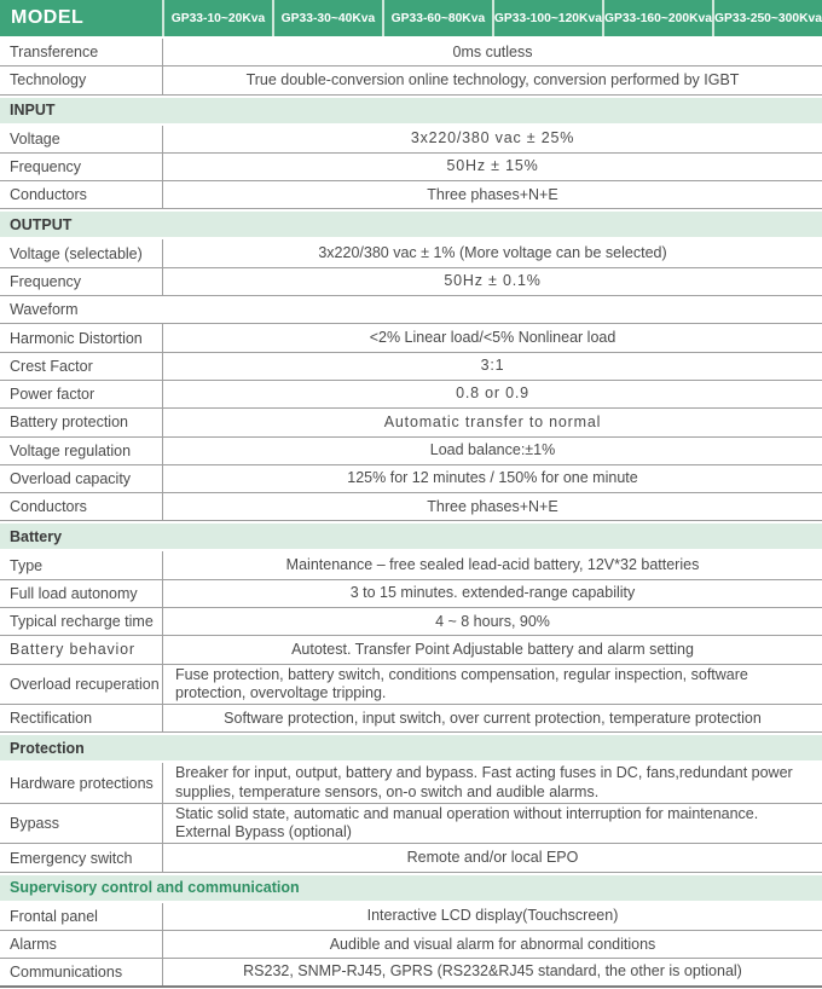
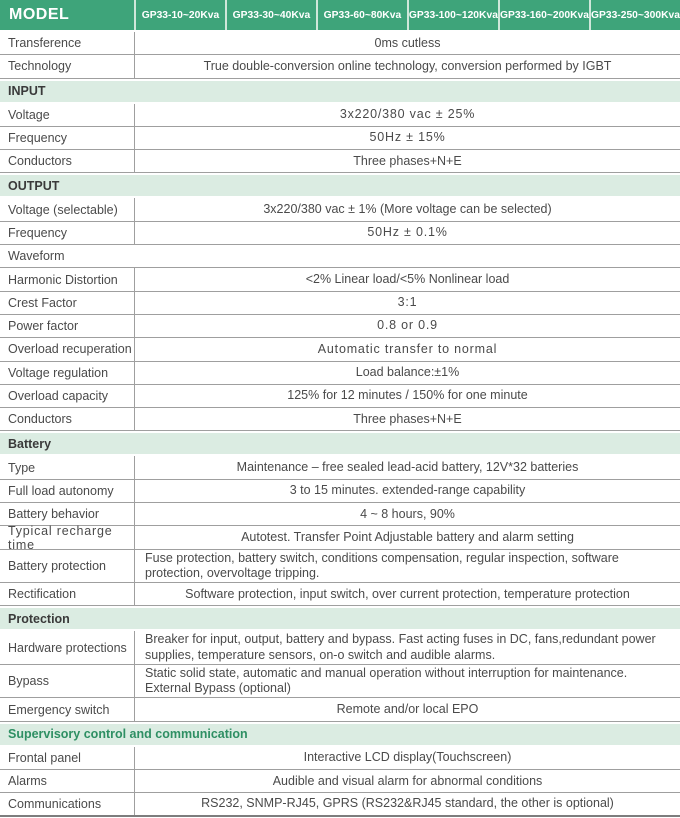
  MODEL
  GP33-10~20Kva
  GP33-30~40Kva
  GP33-60~80Kva
  GP33-100~120Kva
  GP33-160~200Kva
  GP33-250~300Kva
  Transference
  0ms cutless
  Technology
  True double-conversion online technology, conversion performed by IGBT
  INPUT
  Voltage
  3x220/380 vac ± 25%
  Frequency
  50Hz ± 15%
  Conductors
  Three phases+N+E
  OUTPUT
  Voltage (selectable)
  3x220/380 vac ± 1% (More voltage can be selected)
  Frequency
  50Hz ± 0.1%
  Waveform
  Harmonic Distortion
  <2% Linear load/<5% Nonlinear load
  Crest Factor
  3:1
  Power factor
  0.8 or 0.9
- Battery protection
+ Overload recuperation
  Automatic transfer to normal
  Voltage regulation
  Load balance:±1%
  Overload capacity
  125% for 12 minutes / 150% for one minute
  Conductors
  Three phases+N+E
  Battery
  Type
  Maintenance – free sealed lead-acid battery, 12V*32 batteries
  Full load autonomy
  3 to 15 minutes. extended-range capability
- Typical recharge time
+ Battery behavior
  4 ~ 8 hours, 90%
- Battery behavior
+ Typical recharge time
  Autotest. Transfer Point Adjustable battery and alarm setting
- Overload recuperation
+ Battery protection
  Fuse protection, battery switch, conditions compensation, regular inspection, software protection, overvoltage tripping.
  Rectification
  Software protection, input switch, over current protection, temperature protection
  Protection
  Hardware protections
  Breaker for input, output, battery and bypass. Fast acting fuses in DC, fans,redundant power supplies, temperature sensors, on-o switch and audible alarms.
  Bypass
  Static solid state, automatic and manual operation without interruption for maintenance. External Bypass (optional)
  Emergency switch
  Remote and/or local EPO
  Supervisory control and communication
  Frontal panel
  Interactive LCD display(Touchscreen)
  Alarms
  Audible and visual alarm for abnormal conditions
  Communications
  RS232, SNMP-RJ45, GPRS (RS232&RJ45 standard, the other is optional)
